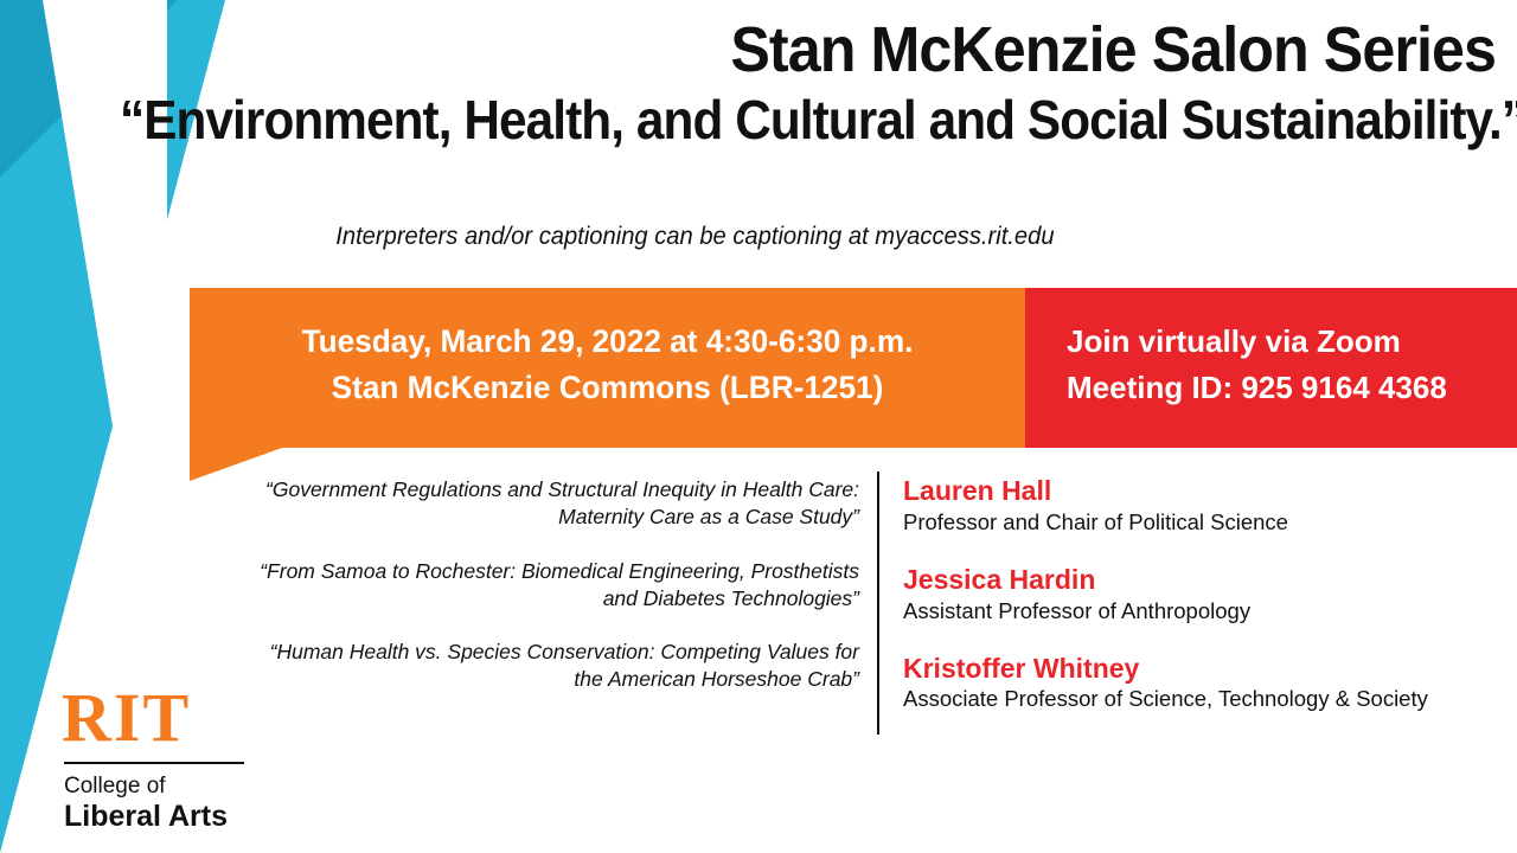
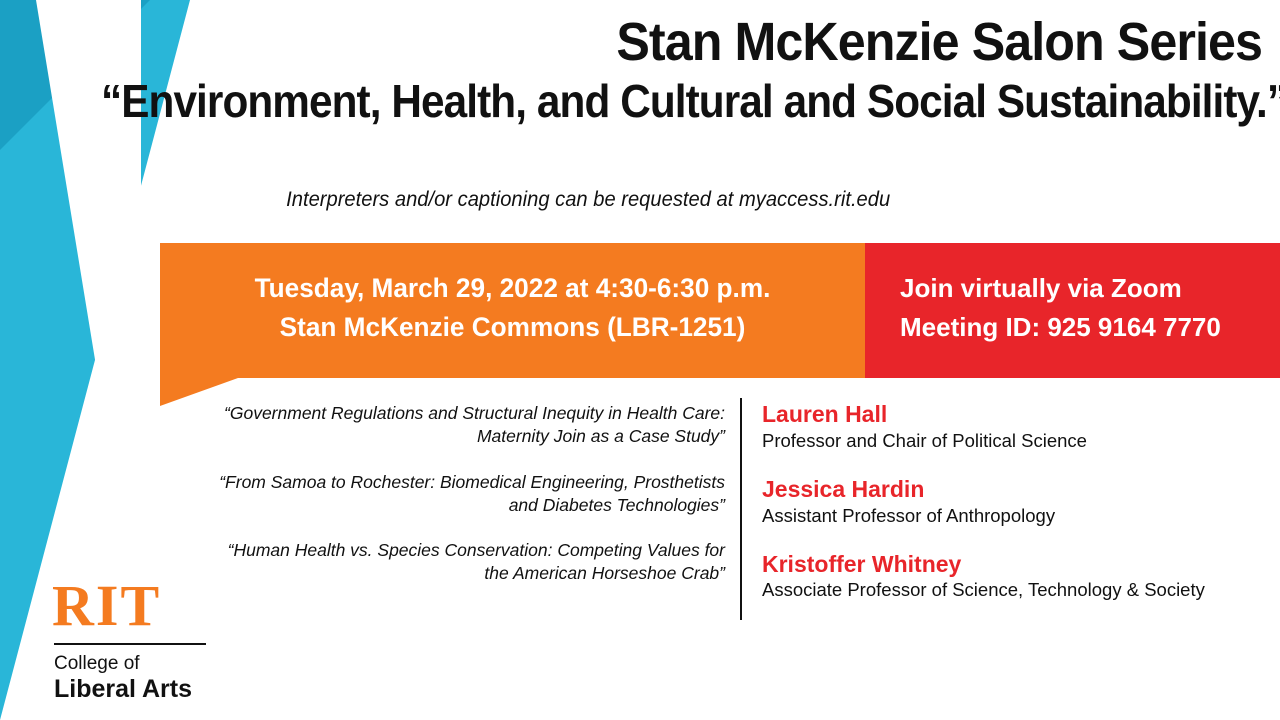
  Stan McKenzie Salon Series
  “Environment, Health, and Cultural and Social Sustainability.”
- Interpreters and/or captioning can be captioning at myaccess.rit.edu
+ Interpreters and/or captioning can be requested at myaccess.rit.edu
  Tuesday, March 29, 2022 at 4:30-6:30 p.m.
  Stan McKenzie Commons (LBR-1251)
  Join virtually via Zoom
- Meeting ID: 925 9164 4368
+ Meeting ID: 925 9164 7770
- “Government Regulations and Structural Inequity in Health Care: Maternity Care as a Case Study”
+ “Government Regulations and Structural Inequity in Health Care: Maternity Join as a Case Study”
  “From Samoa to Rochester: Biomedical Engineering, Prosthetists and Diabetes Technologies”
  “Human Health vs. Species Conservation: Competing Values for the American Horseshoe Crab”
  Lauren Hall
  Professor and Chair of Political Science
  Jessica Hardin
  Assistant Professor of Anthropology
  Kristoffer Whitney
  Associate Professor of Science, Technology & Society
  RIT
  College of
  Liberal Arts
